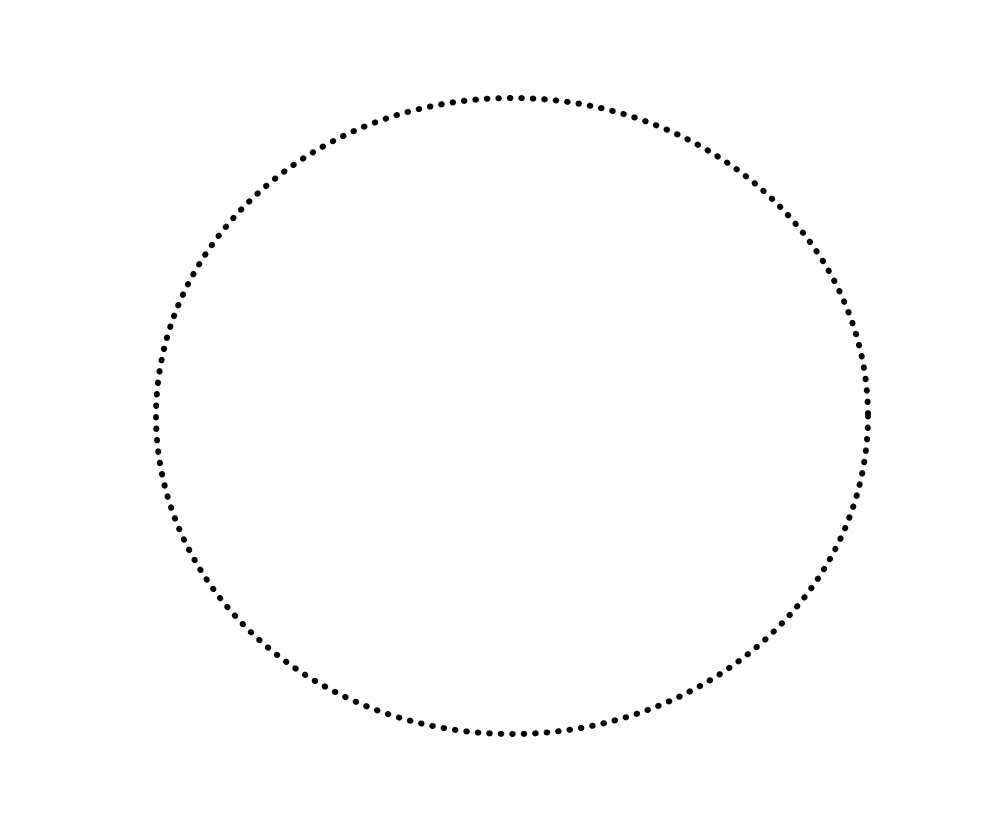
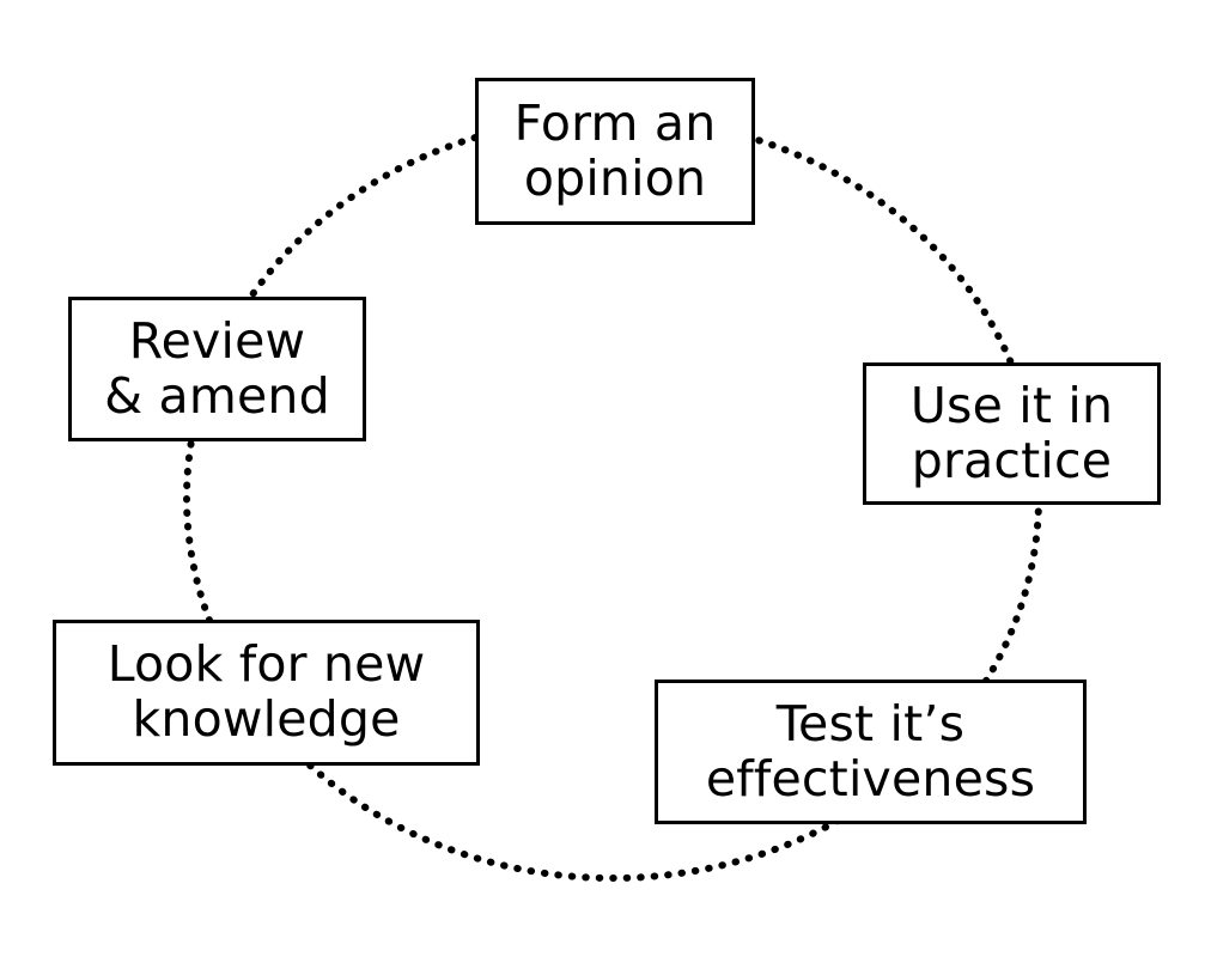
+ Form an
+ opinion
+ Use it in
+ practice
+ Test it’s
+ effectiveness
+ Look for new
+ knowledge
+ Review
+ & amend
